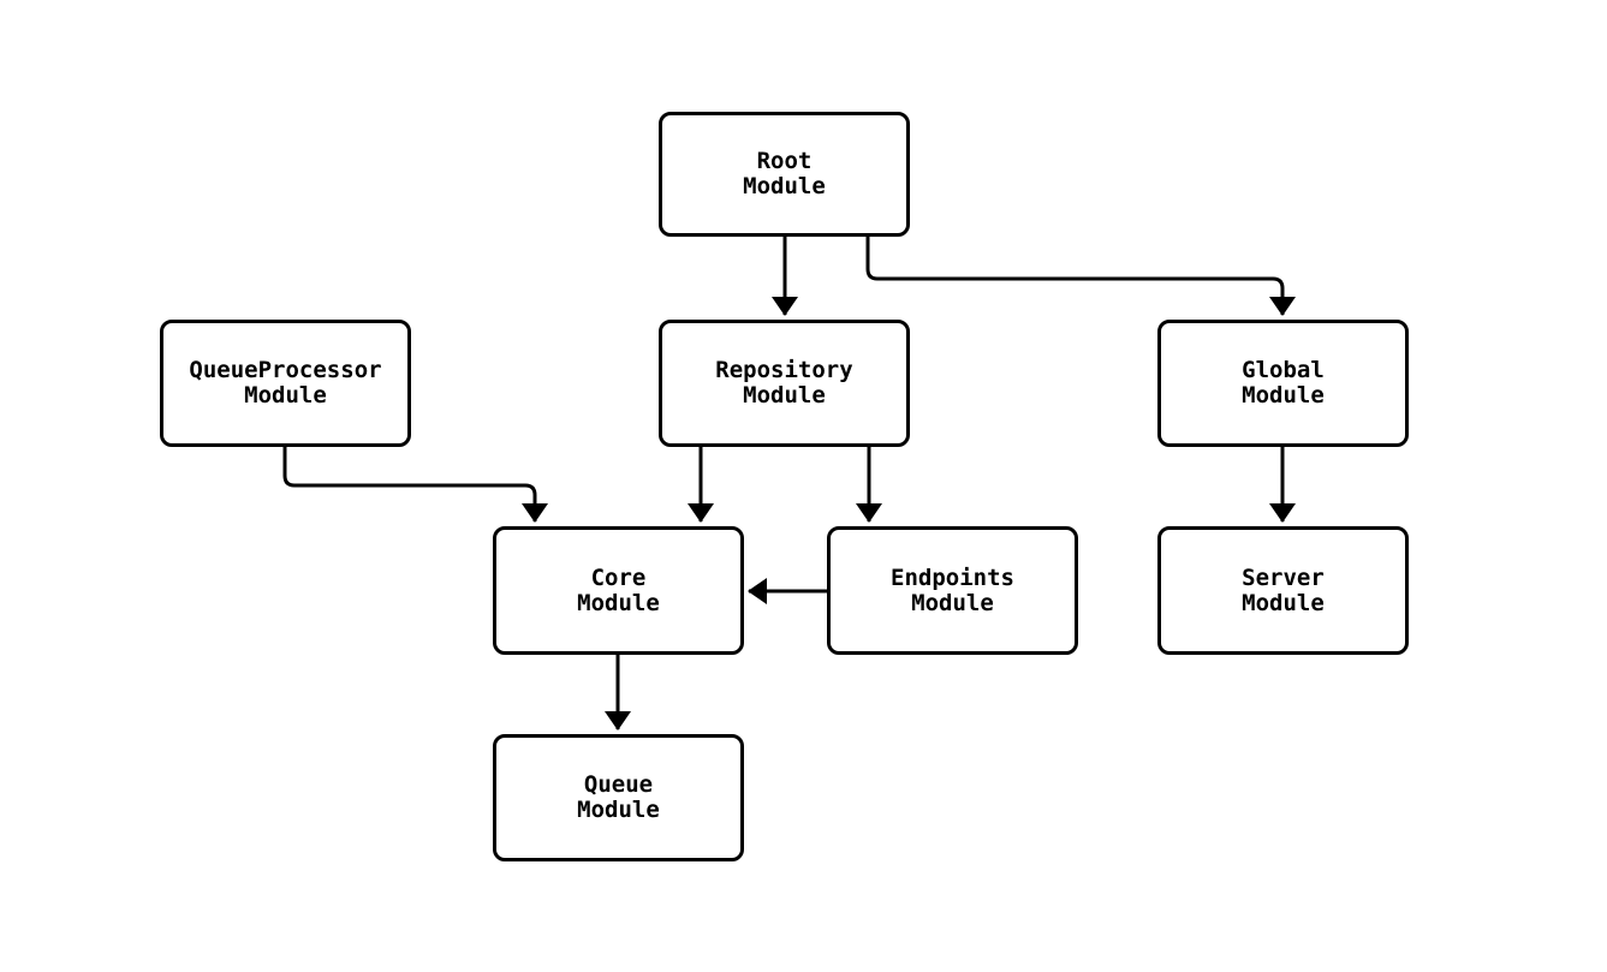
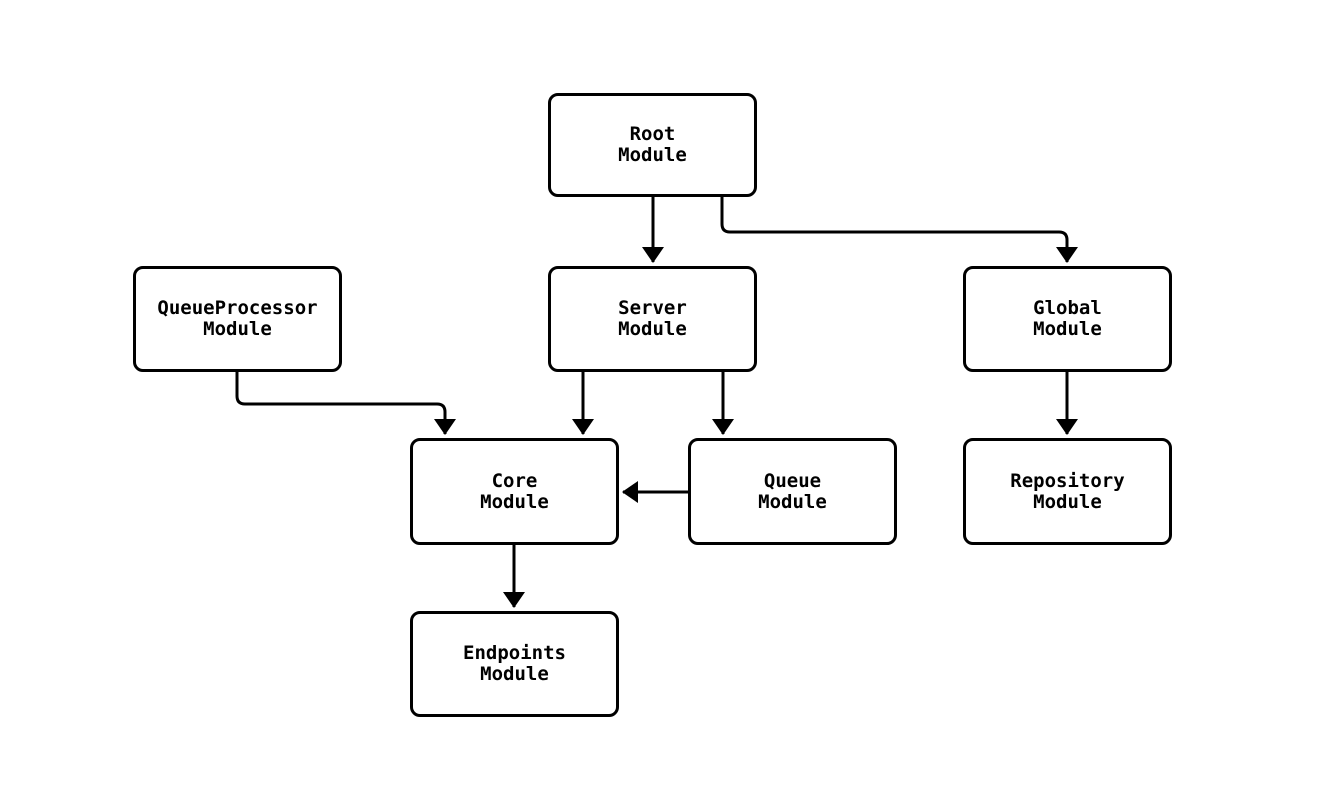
  Root
  Module
  QueueProcessor
  Module
- Repository
+ Server
  Module
  Global
  Module
  Core
  Module
- Endpoints
+ Queue
  Module
- Server
+ Repository
  Module
- Queue
+ Endpoints
  Module
